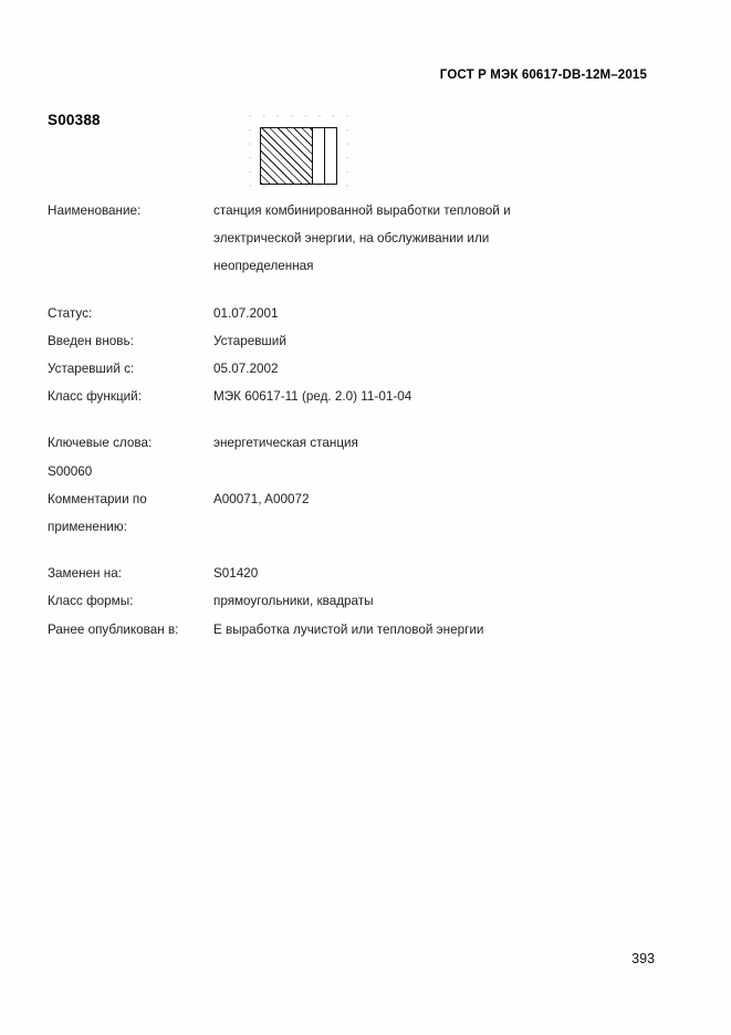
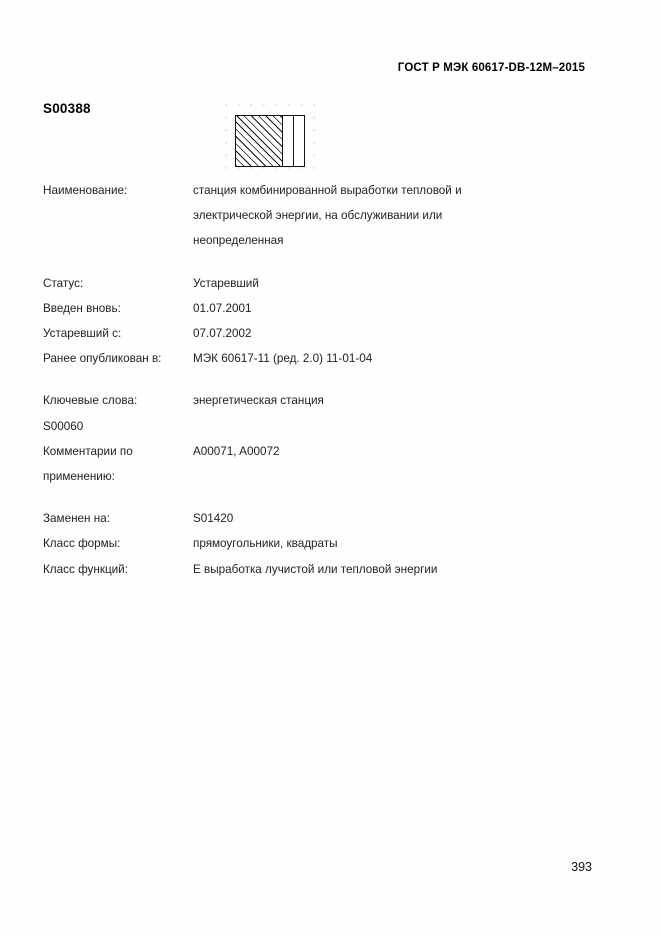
  ГОСТ Р МЭК 60617-DB-12M–2015
  S00388
  Наименование:
  станция комбинированной выработки тепловой и
  электрической энергии, на обслуживании или
  неопределенная
  Статус:
- 01.07.2001
+ Устаревший
  Введен вновь:
- Устаревший
+ 01.07.2001
  Устаревший с:
- 05.07.2002
+ 07.07.2002
- Класс функций:
+ Ранее опубликован в:
  МЭК 60617-11 (ред. 2.0) 11-01-04
  Ключевые слова:
  энергетическая станция
  S00060
  Комментарии по
  применению:
  A00071, A00072
  Заменен на:
  S01420
  Класс формы:
  прямоугольники, квадраты
- Ранее опубликован в:
+ Класс функций:
  Е выработка лучистой или тепловой энергии
  393
